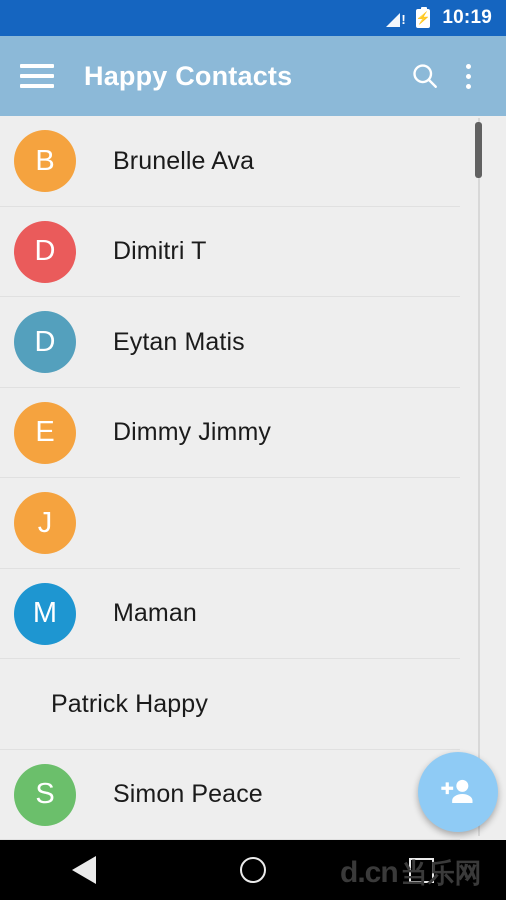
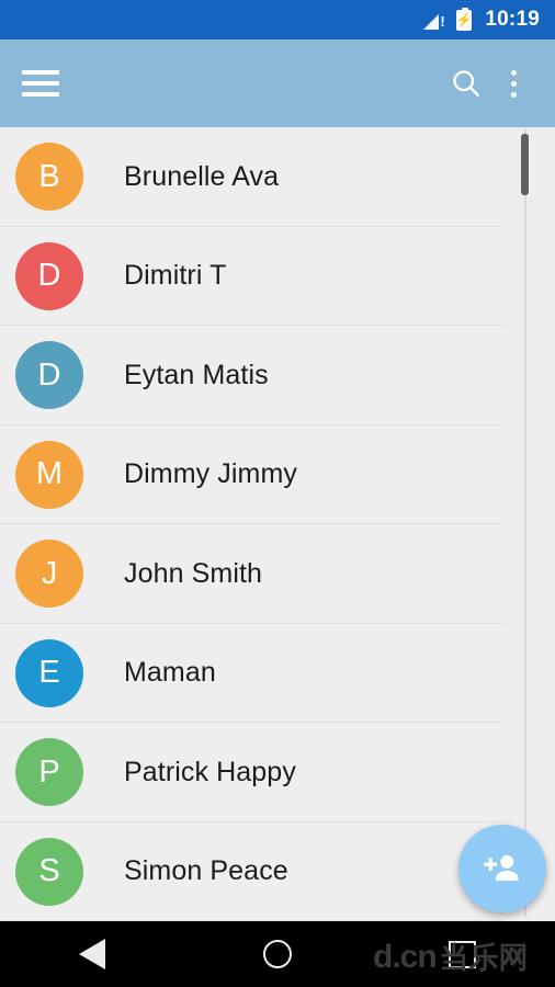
  !
  ⚡
  10:19
- Happy Contacts
  B
  Brunelle Ava
  D
  Dimitri T
  D
  Eytan Matis
- E
+ M
  Dimmy Jimmy
  J
+ John Smith
- M
+ E
  Maman
+ P
  Patrick Happy
  S
  Simon Peace
  d.cn当乐网
